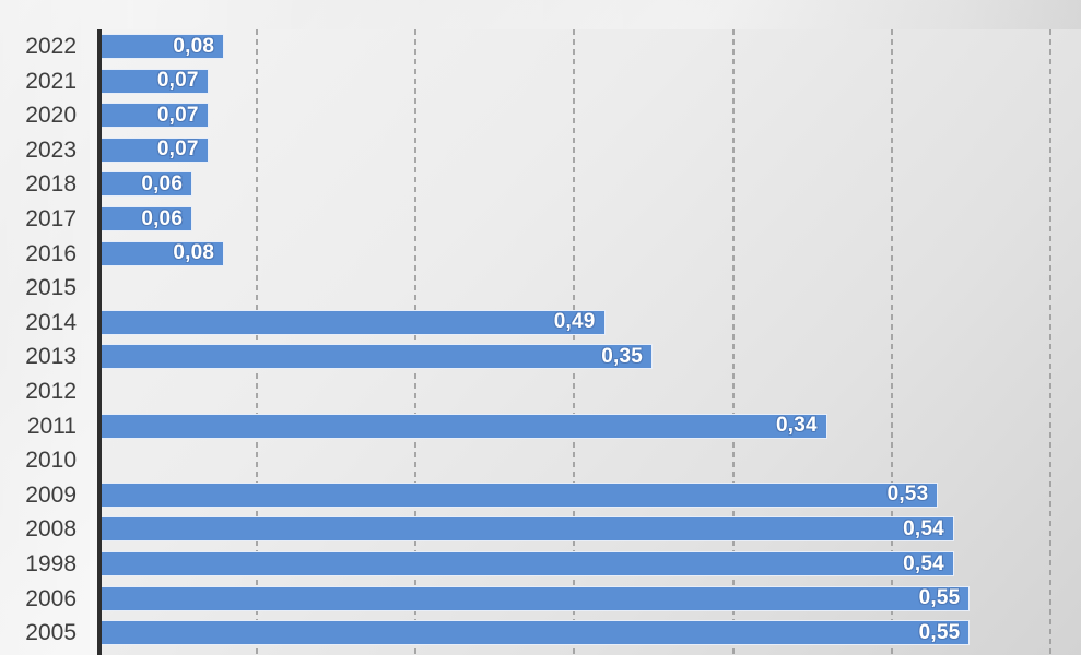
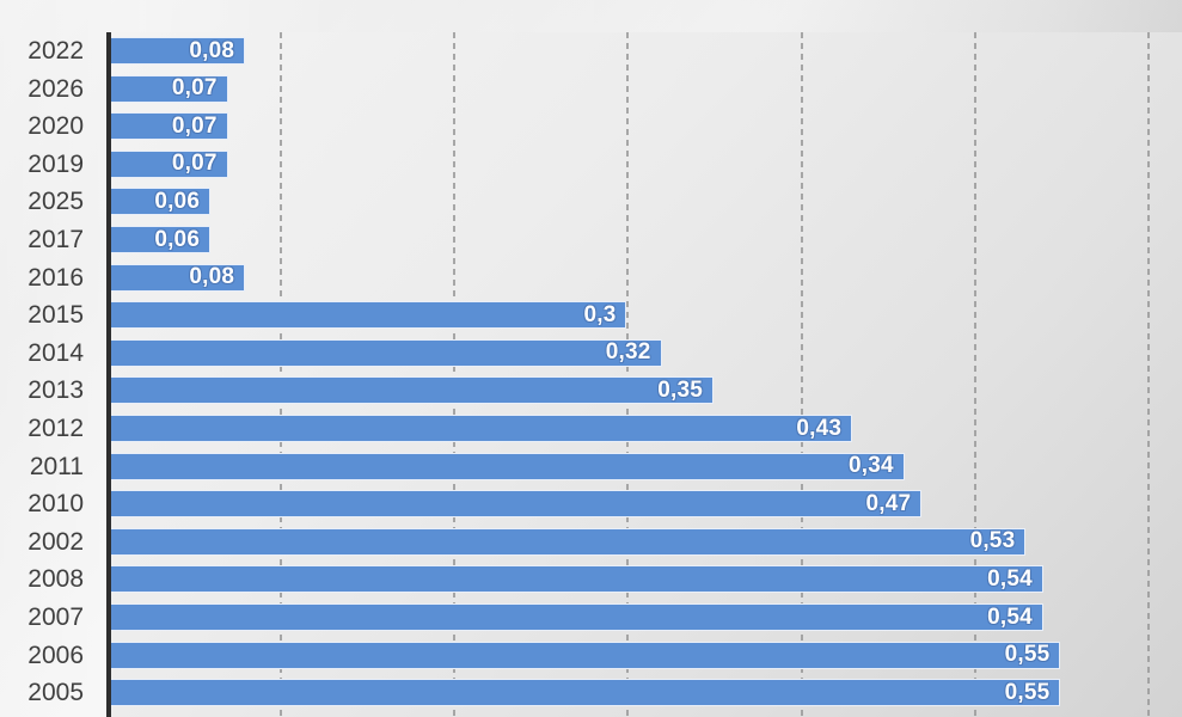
  0,08
  0,07
  0,07
  0,07
  0,06
  0,06
  0,08
+ 0,3
- 0,49
+ 0,32
  0,35
+ 0,43
  0,34
+ 0,47
  0,53
  0,54
  0,54
  0,55
  0,55
  2022
- 2021
+ 2026
  2020
- 2023
+ 2019
- 2018
+ 2025
  2017
  2016
  2015
  2014
  2013
  2012
  2011
  2010
- 2009
+ 2002
  2008
- 1998
+ 2007
  2006
  2005
